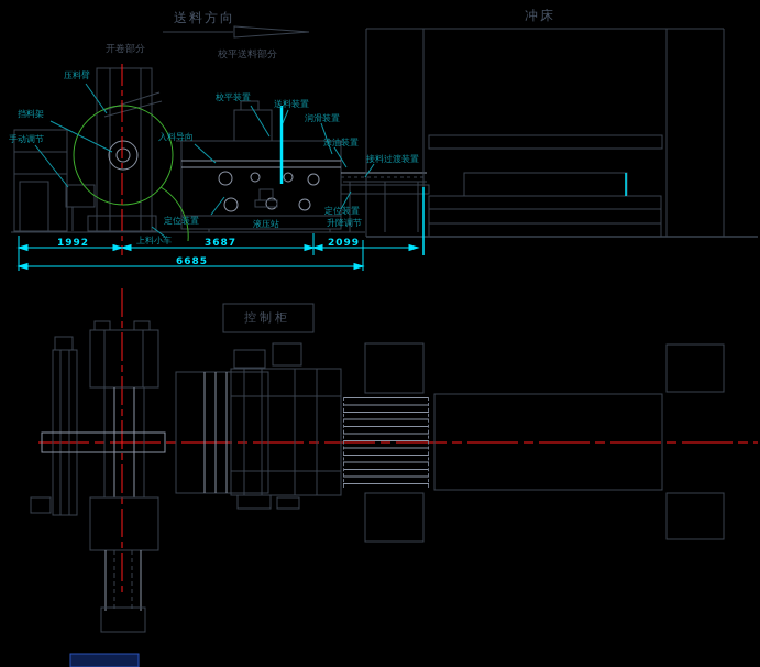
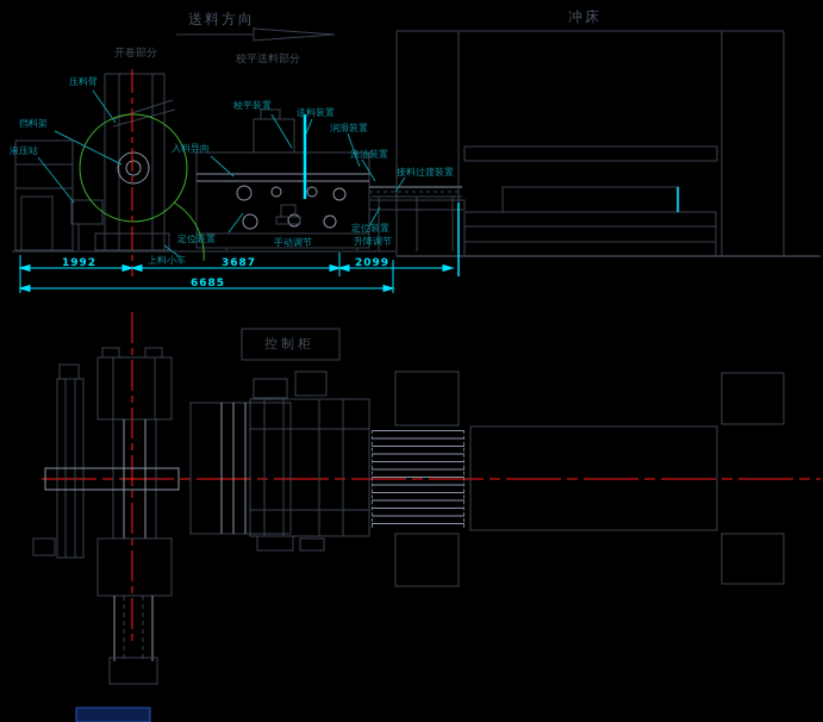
  送料方向
  冲床
  开卷部分
  校平送料部分
  压料臂
  挡料架
- 手动调节
+ 液压站
  校平装置
  送料装置
  润滑装置
  入料导向
  涂油装置
  接料过渡装置
  定位装置
- 液压站
+ 手动调节
  定位装置
  升降调节
  上料小车
  1992
  3687
  2099
  6685
  控制柜
